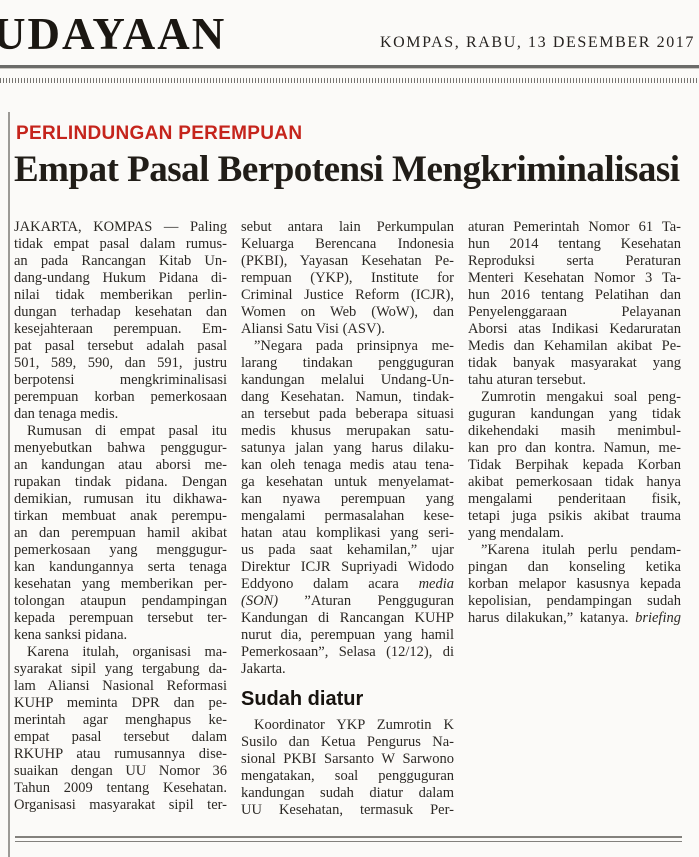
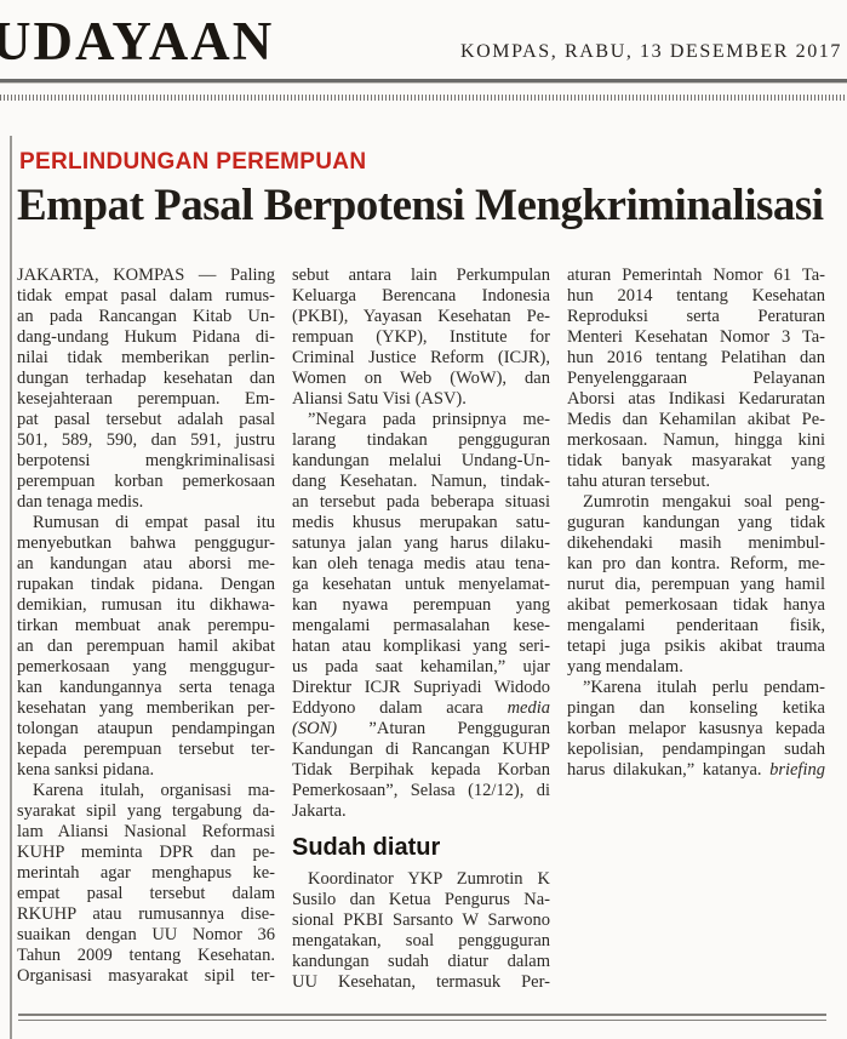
  UDAYAAN
  KOMPAS, RABU, 13 DESEMBER 2017
  PERLINDUNGAN PEREMPUAN
  Empat Pasal Berpotensi Mengkriminalisasi
  JAKARTA, KOMPAS — Paling
  tidak empat pasal dalam rumus-
  an pada Rancangan Kitab Un-
  dang-undang Hukum Pidana di-
  nilai tidak memberikan perlin-
  dungan terhadap kesehatan dan
  kesejahteraan perempuan. Em-
  pat pasal tersebut adalah pasal
  501, 589, 590, dan 591, justru
  berpotensi mengkriminalisasi
  perempuan korban pemerkosaan
  dan tenaga medis.
  Rumusan di empat pasal itu
  menyebutkan bahwa penggugur-
  an kandungan atau aborsi me-
  rupakan tindak pidana. Dengan
  demikian, rumusan itu dikhawa-
  tirkan membuat anak perempu-
  an dan perempuan hamil akibat
  pemerkosaan yang menggugur-
  kan kandungannya serta tenaga
  kesehatan yang memberikan per-
  tolongan ataupun pendampingan
  kepada perempuan tersebut ter-
  kena sanksi pidana.
  Karena itulah, organisasi ma-
  syarakat sipil yang tergabung da-
  lam Aliansi Nasional Reformasi
  KUHP meminta DPR dan pe-
  merintah agar menghapus ke-
  empat pasal tersebut dalam
  RKUHP atau rumusannya dise-
  suaikan dengan UU Nomor 36
  Tahun 2009 tentang Kesehatan.
  Organisasi masyarakat sipil ter-
  sebut antara lain Perkumpulan
  Keluarga Berencana Indonesia
  (PKBI), Yayasan Kesehatan Pe-
  rempuan (YKP), Institute for
  Criminal Justice Reform (ICJR),
  Women on Web (WoW), dan
  Aliansi Satu Visi (ASV).
  ”Negara pada prinsipnya me-
  larang tindakan pengguguran
  kandungan melalui Undang-Un-
  dang Kesehatan. Namun, tindak-
  an tersebut pada beberapa situasi
  medis khusus merupakan satu-
  satunya jalan yang harus dilaku-
  kan oleh tenaga medis atau tena-
  ga kesehatan untuk menyelamat-
  kan nyawa perempuan yang
  mengalami permasalahan kese-
  hatan atau komplikasi yang seri-
  us pada saat kehamilan,” ujar
  Direktur ICJR Supriyadi Widodo
  Eddyono dalam acara media
  (SON) ”Aturan Pengguguran
  Kandungan di Rancangan KUHP
- nurut dia, perempuan yang hamil
+ Tidak Berpihak kepada Korban
  Pemerkosaan”, Selasa (12/12), di
  Jakarta.
  Sudah diatur
  Koordinator YKP Zumrotin K
  Susilo dan Ketua Pengurus Na-
  sional PKBI Sarsanto W Sarwono
  mengatakan, soal pengguguran
  kandungan sudah diatur dalam
  UU Kesehatan, termasuk Per-
  aturan Pemerintah Nomor 61 Ta-
  hun 2014 tentang Kesehatan
  Reproduksi serta Peraturan
  Menteri Kesehatan Nomor 3 Ta-
  hun 2016 tentang Pelatihan dan
  Penyelenggaraan Pelayanan
  Aborsi atas Indikasi Kedaruratan
  Medis dan Kehamilan akibat Pe-
+ merkosaan. Namun, hingga kini
  tidak banyak masyarakat yang
  tahu aturan tersebut.
  Zumrotin mengakui soal peng-
  guguran kandungan yang tidak
  dikehendaki masih menimbul-
- kan pro dan kontra. Namun, me-
+ kan pro dan kontra. Reform, me-
- Tidak Berpihak kepada Korban
+ nurut dia, perempuan yang hamil
  akibat pemerkosaan tidak hanya
  mengalami penderitaan fisik,
  tetapi juga psikis akibat trauma
  yang mendalam.
  ”Karena itulah perlu pendam-
  pingan dan konseling ketika
  korban melapor kasusnya kepada
  kepolisian, pendampingan sudah
  harus dilakukan,” katanya. briefing
